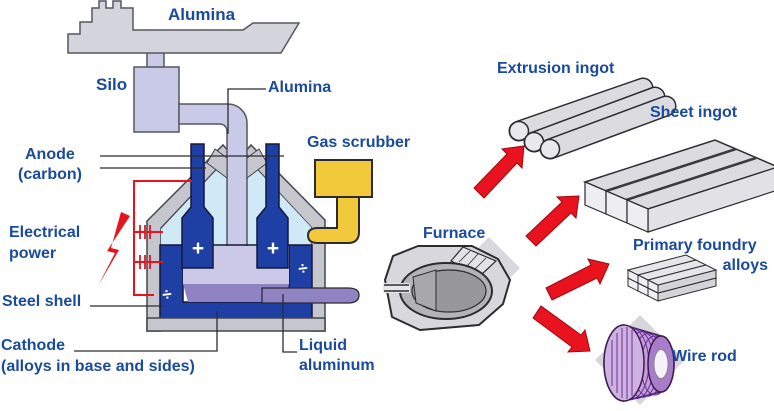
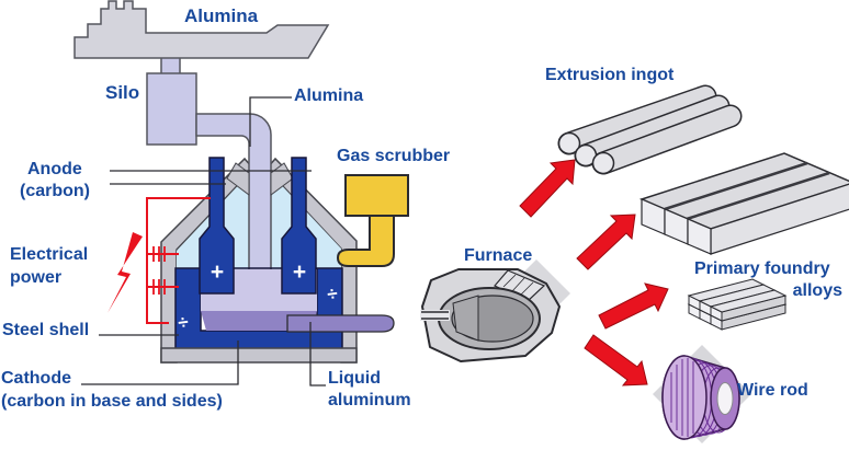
  Alumina
  Silo
  Alumina
  Anode
  (carbon)
  Electrical
  power
  Steel shell
  Cathode
- (alloys in base and sides)
+ (carbon in base and sides)
  Gas scrubber
  Furnace
  Liquid
  aluminum
  Extrusion ingot
- Sheet ingot
  Primary foundry
  alloys
  Wire rod
  +
  +
